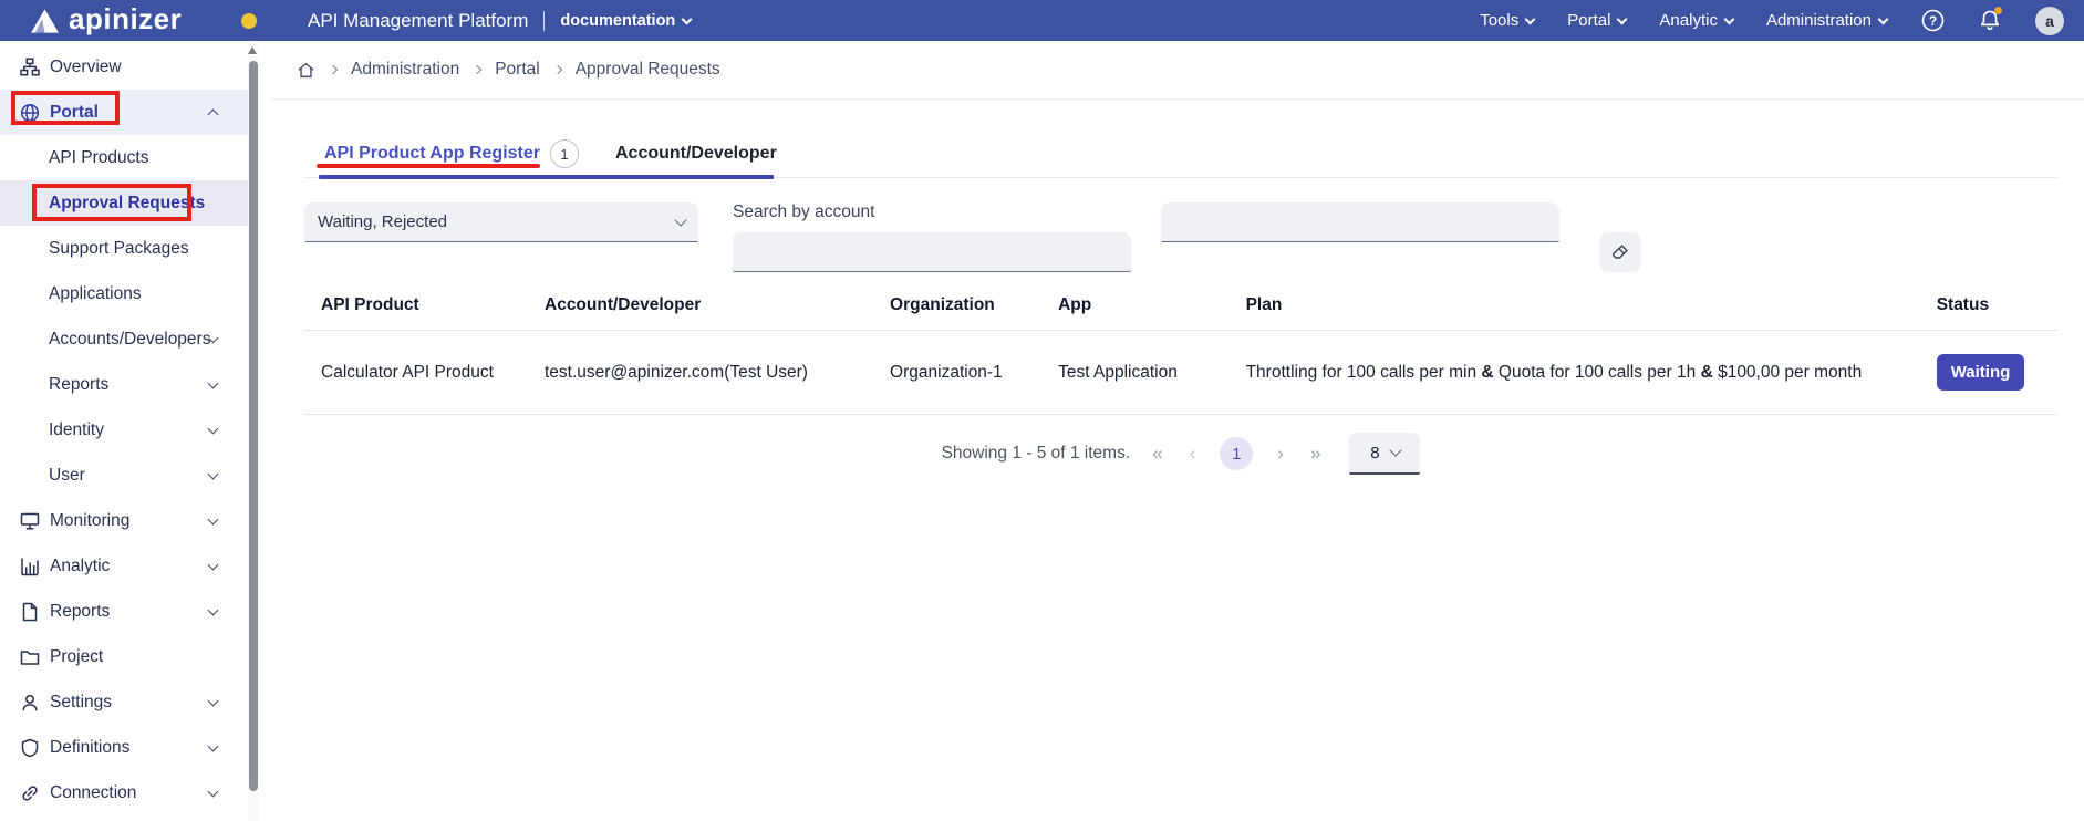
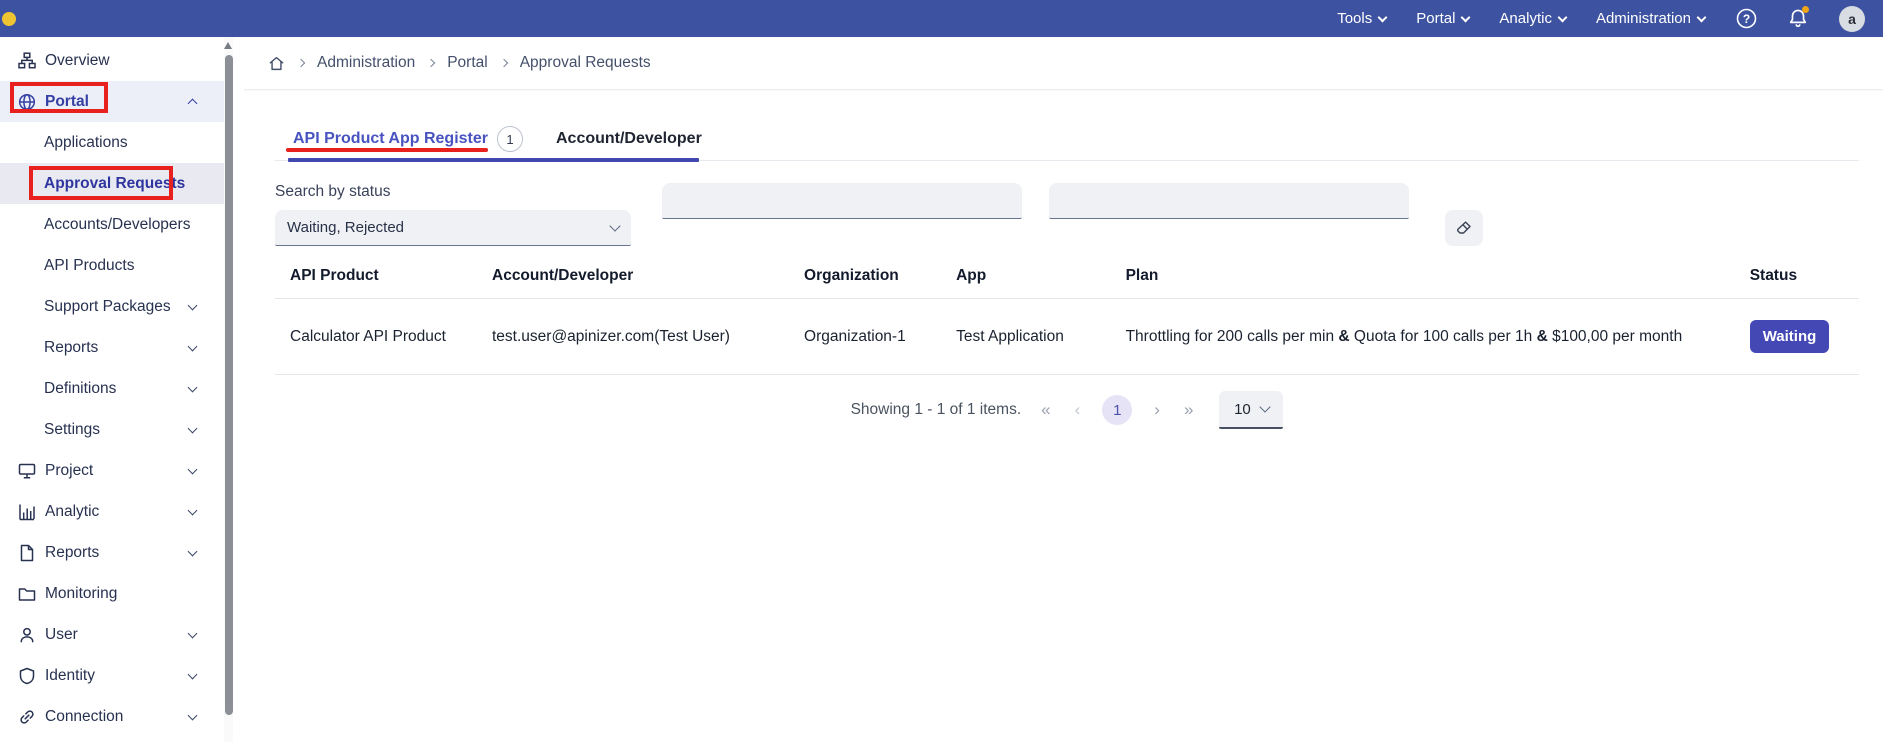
- apinizer
- API Management Platform
- documentation
  Tools
  Portal
  Analytic
  Administration
  ?
  a
  Overview
  Portal
- API Products
+ Applications
  Approval Requests
- Support Packages
+ Accounts/Developers
- Applications
+ API Products
- Accounts/Developers
+ Support Packages
  Reports
- Identity
+ Definitions
- User
+ Settings
- Monitoring
+ Project
  Analytic
  Reports
- Project
+ Monitoring
- Settings
+ User
- Definitions
+ Identity
  Connection
  Administration
  Portal
  Approval Requests
  API Product App Register
  1
  Account/Developer
+ Search by status
  Waiting, Rejected
- Search by account
  API Product	Account/Developer	Organization	App	Plan	Status
- Calculator API Product	test.user@apinizer.com(Test User)	Organization-1	Test Application	Throttling for 100 calls per min & Quota for 100 calls per 1h & $100,00 per month	Waiting
+ Calculator API Product	test.user@apinizer.com(Test User)	Organization-1	Test Application	Throttling for 200 calls per min & Quota for 100 calls per 1h & $100,00 per month	Waiting
- Showing 1 - 5 of 1 items.
+ Showing 1 - 1 of 1 items.
  «
  ‹
  1
  ›
  »
- 8
+ 10
